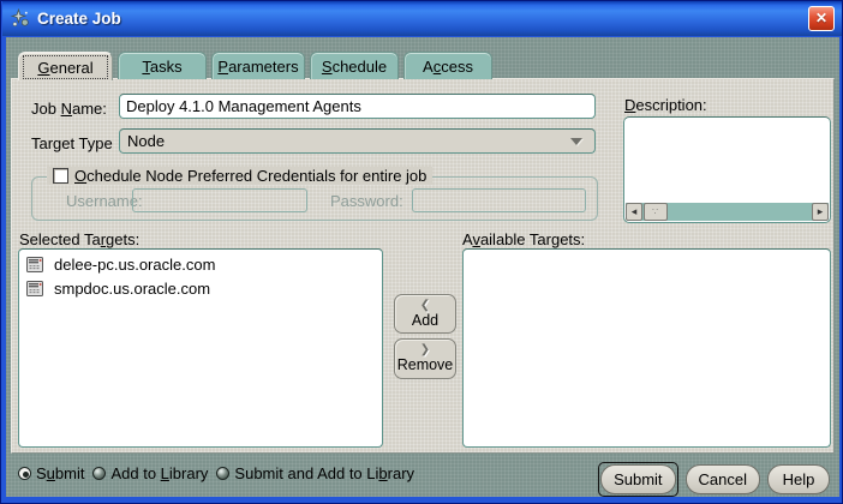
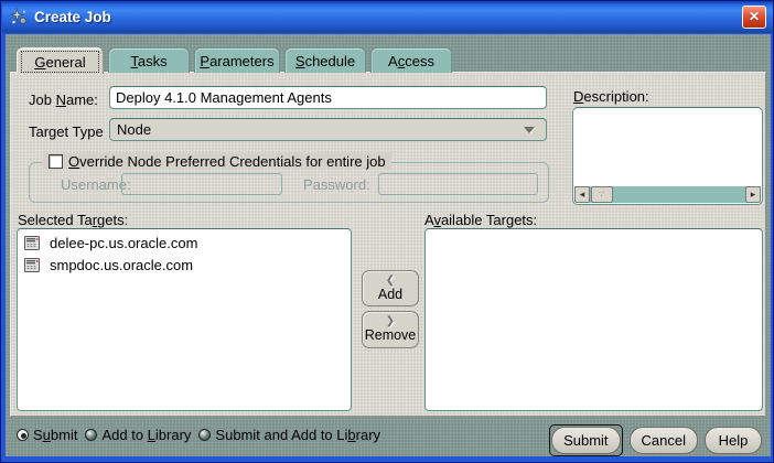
  Create Job
  ✕
  General
  Tasks
  Parameters
  Schedule
  Access
  Job Name:
  Deploy 4.1.0 Management Agents
  Description:
  Target Type
  Node
  ◂
  ∵
  ▸
- Ochedule Node Preferred Credentials for entire job
+ Override Node Preferred Credentials for entire job
  Username:
  Password:
  Selected Targets:
  delee-pc.us.oracle.com
  smpdoc.us.oracle.com
  ❮
  Add
  ❯
  Remove
  Available Targets:
  Submit
  Add to Library
  Submit and Add to Library
  Submit
  Cancel
  Help
